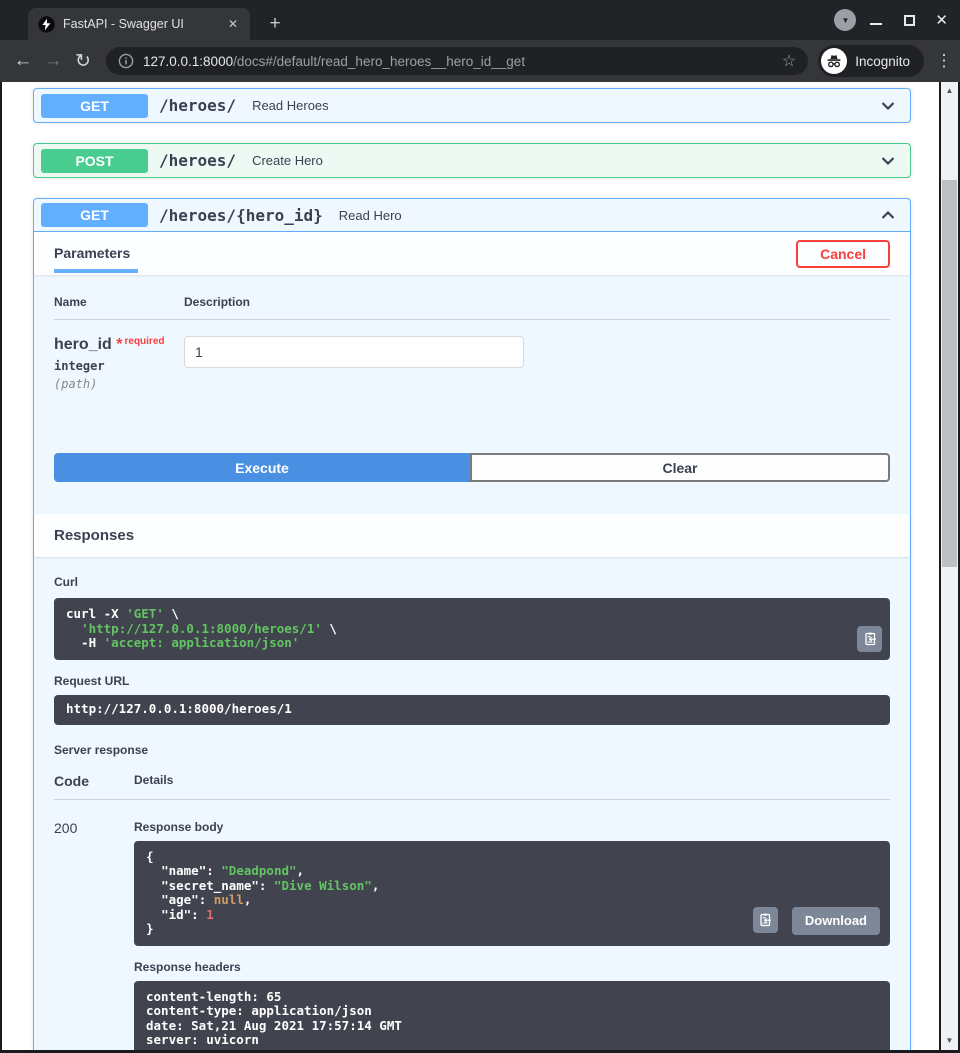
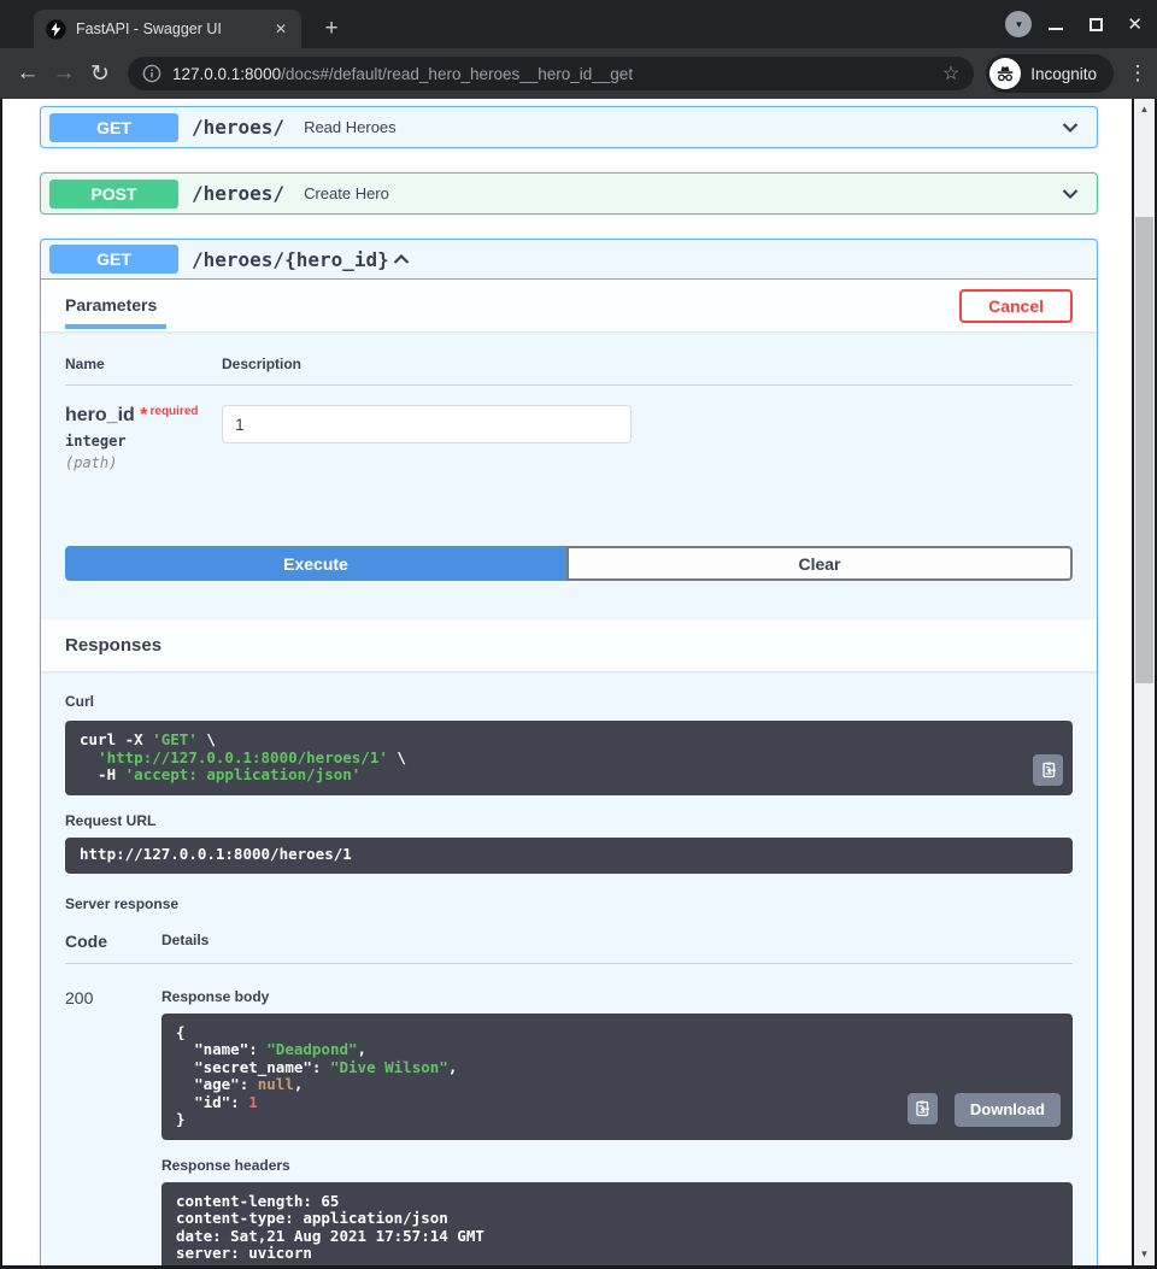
  FastAPI - Swagger UI
  ✕
  +
  ▼
  ✕
  ←
  →
  ↻
  127.0.0.1:8000/docs#/default/read_hero_heroes__hero_id__get
  ☆
  Incognito
  ⋮
  GET
  /heroes/
  Read Heroes
  POST
  /heroes/
  Create Hero
  GET
  /heroes/{hero_id}
- Read Hero
  Parameters
  Cancel
  Name
  Description
  hero_id * required
  integer
  (path)
  1
  Execute
  Clear
  Responses
  Curl
  curl -X 'GET' \
  'http://127.0.0.1:8000/heroes/1' \
  -H 'accept: application/json'
  Request URL
  http://127.0.0.1:8000/heroes/1
  Server response
  Code
  Details
  200
  Response body
  {
  "name": "Deadpond",
  "secret_name": "Dive Wilson",
  "age": null,
  "id": 1
  }
  Download
  Response headers
  content-length: 65
  content-type: application/json
  date: Sat,21 Aug 2021 17:57:14 GMT
  server: uvicorn
  ▲
  ▼
